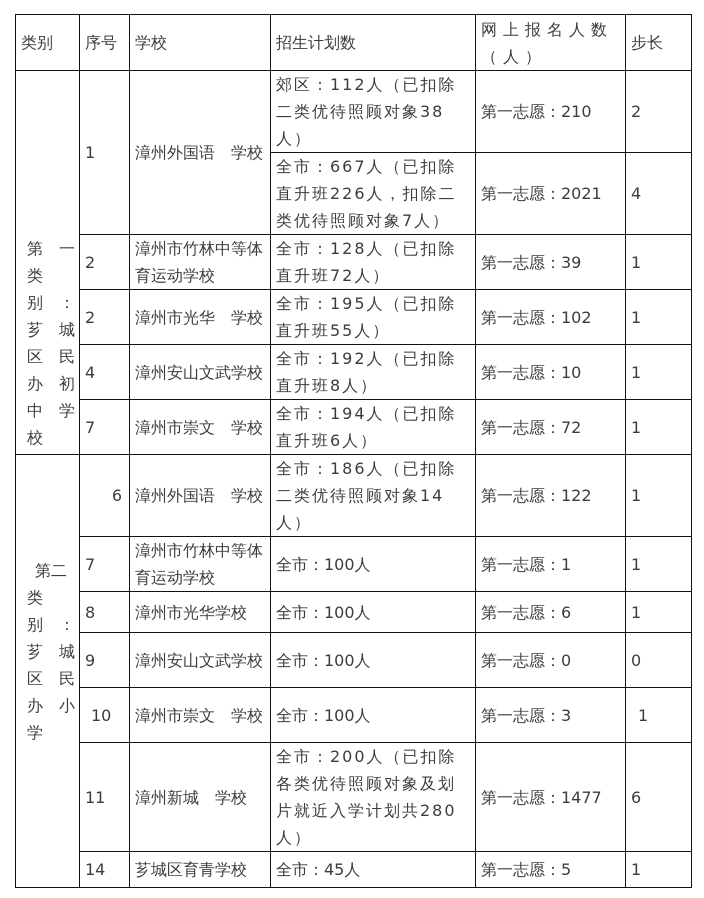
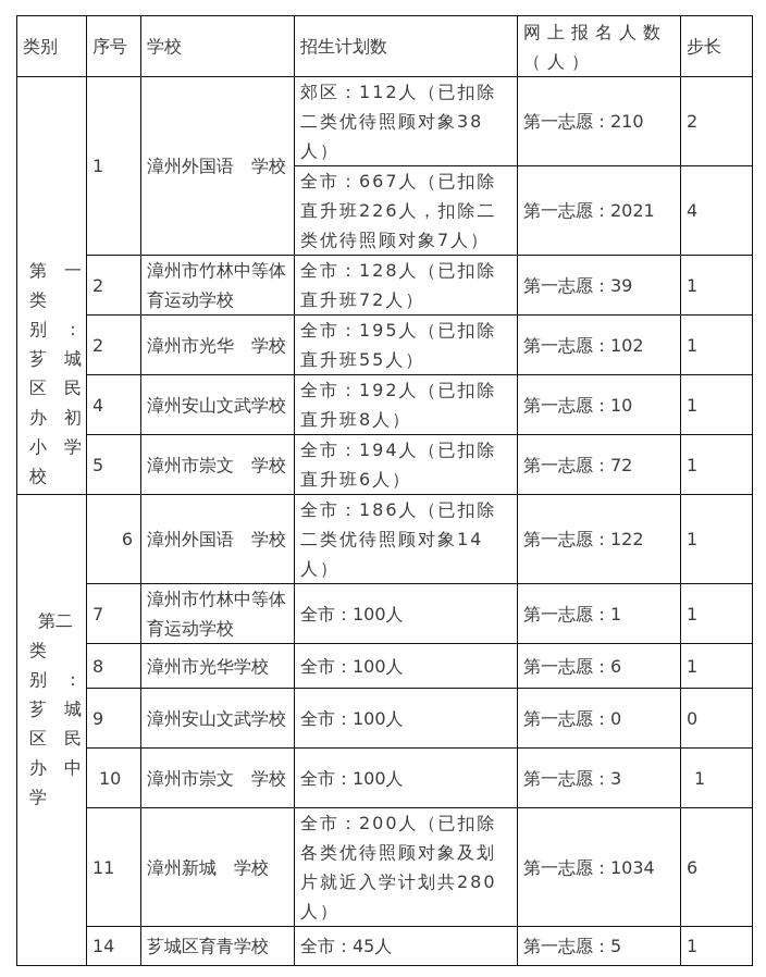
  类别	序号	学校	招生计划数	网上报名人数（人）	步长
- 第 一 类 别 ： 芗 城 区 民 办 初 中 学 校	1	漳州外国语 学校	郊区：112人（已扣除二类优待照顾对象38人）	第一志愿：210	2
+ 第 一 类 别 ： 芗 城 区 民 办 初 小 学 校	1	漳州外国语 学校	郊区：112人（已扣除二类优待照顾对象38人）	第一志愿：210	2
  全市：667人（已扣除直升班226人，扣除二类优待照顾对象7人）	第一志愿：2021	4
  2	漳州市竹林中等体育运动学校	全市：128人（已扣除直升班72人）	第一志愿：39	1
  2	漳州市光华 学校	全市：195人（已扣除直升班55人）	第一志愿：102	1
  4	漳州安山文武学校	全市：192人（已扣除直升班8人）	第一志愿：10	1
- 7	漳州市崇文 学校	全市：194人（已扣除直升班6人）	第一志愿：72	1
+ 5	漳州市崇文 学校	全市：194人（已扣除直升班6人）	第一志愿：72	1
- 第二 类 别 ： 芗 城 区 民 办 小 学	6	漳州外国语 学校	全市：186人（已扣除二类优待照顾对象14人）	第一志愿：122	1
+ 第二 类 别 ： 芗 城 区 民 办 中 学	6	漳州外国语 学校	全市：186人（已扣除二类优待照顾对象14人）	第一志愿：122	1
  7	漳州市竹林中等体育运动学校	全市：100人	第一志愿：1	1
  8	漳州市光华学校	全市：100人	第一志愿：6	1
  9	漳州安山文武学校	全市：100人	第一志愿：0	0
  10	漳州市崇文 学校	全市：100人	第一志愿：3	1
- 11	漳州新城 学校	全市：200人（已扣除各类优待照顾对象及划片就近入学计划共280人）	第一志愿：1477	6
+ 11	漳州新城 学校	全市：200人（已扣除各类优待照顾对象及划片就近入学计划共280人）	第一志愿：1034	6
  14	芗城区育青学校	全市：45人	第一志愿：5	1
